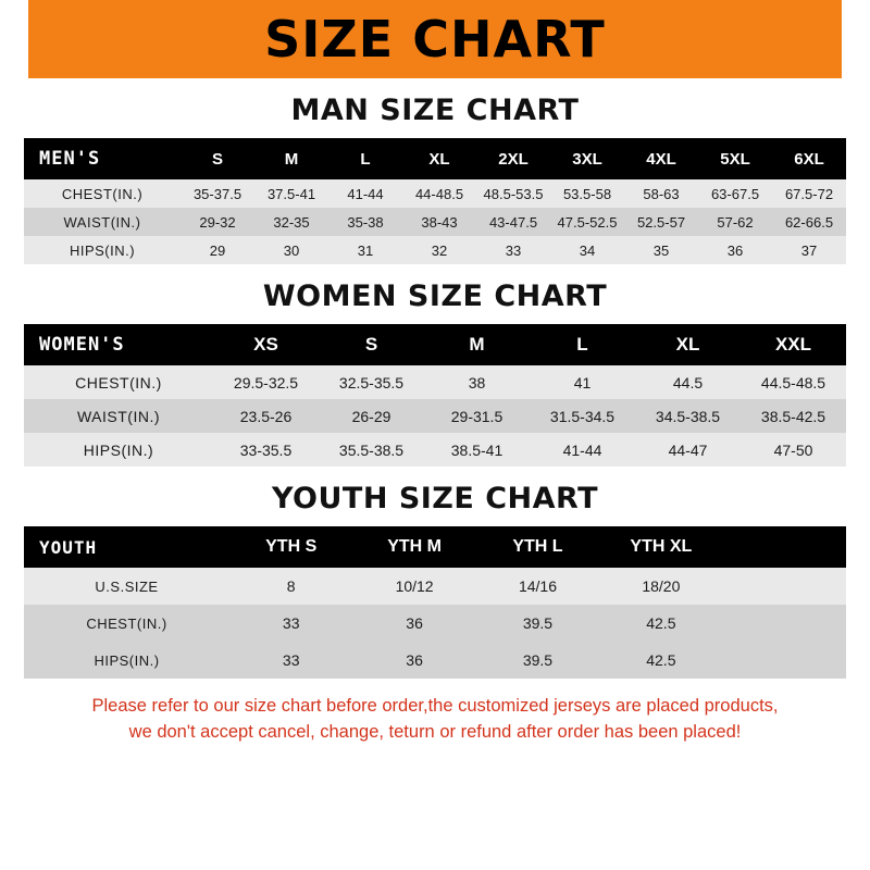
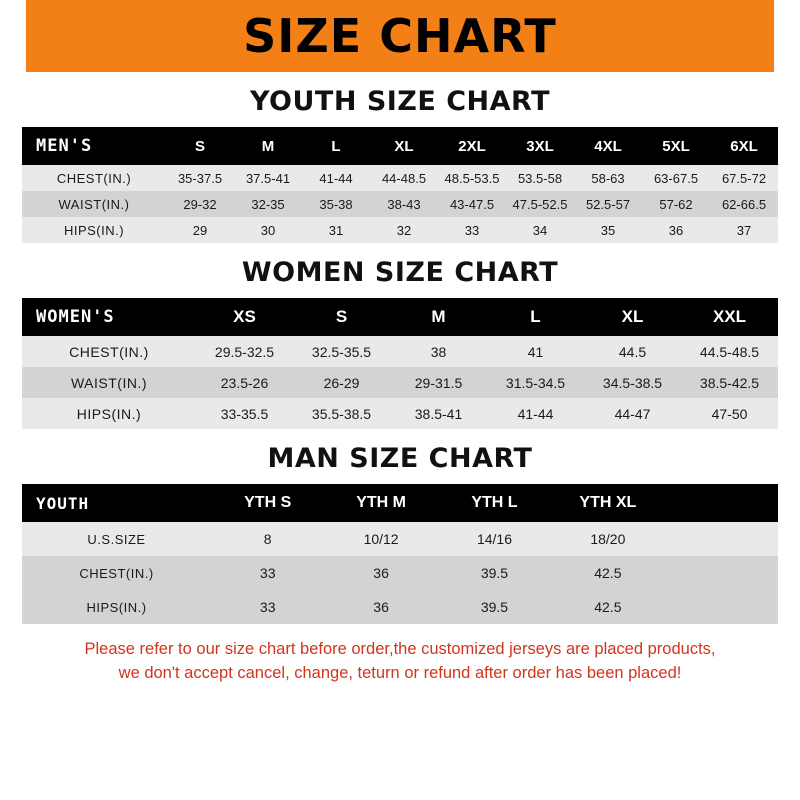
  SIZE CHART
- MAN SIZE CHART
+ YOUTH SIZE CHART
  MEN'S	S	M	L	XL	2XL	3XL	4XL	5XL	6XL
  CHEST(IN.)	35-37.5	37.5-41	41-44	44-48.5	48.5-53.5	53.5-58	58-63	63-67.5	67.5-72
  WAIST(IN.)	29-32	32-35	35-38	38-43	43-47.5	47.5-52.5	52.5-57	57-62	62-66.5
  HIPS(IN.)	29	30	31	32	33	34	35	36	37
  WOMEN SIZE CHART
  WOMEN'S	XS	S	M	L	XL	XXL
  CHEST(IN.)	29.5-32.5	32.5-35.5	38	41	44.5	44.5-48.5
  WAIST(IN.)	23.5-26	26-29	29-31.5	31.5-34.5	34.5-38.5	38.5-42.5
  HIPS(IN.)	33-35.5	35.5-38.5	38.5-41	41-44	44-47	47-50
- YOUTH SIZE CHART
+ MAN SIZE CHART
  YOUTH	YTH S	YTH M	YTH L	YTH XL
  U.S.SIZE	8	10/12	14/16	18/20
  CHEST(IN.)	33	36	39.5	42.5
  HIPS(IN.)	33	36	39.5	42.5
  Please refer to our size chart before order,the customized jerseys are placed products,
  we don't accept cancel, change, teturn or refund after order has been placed!
